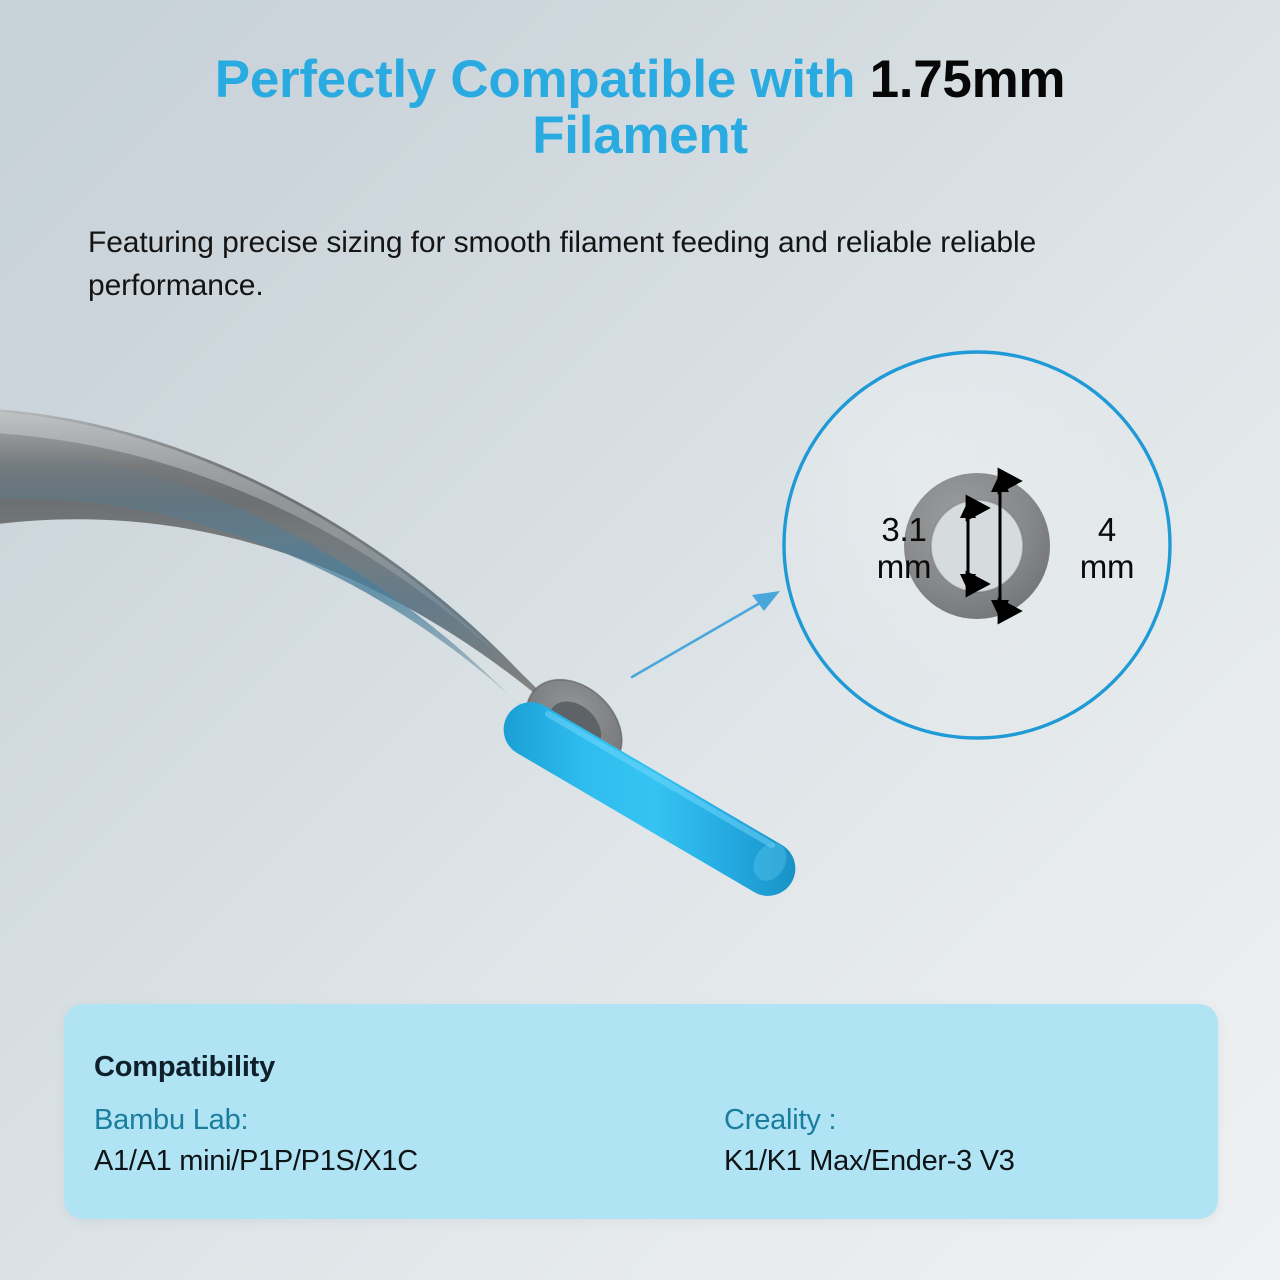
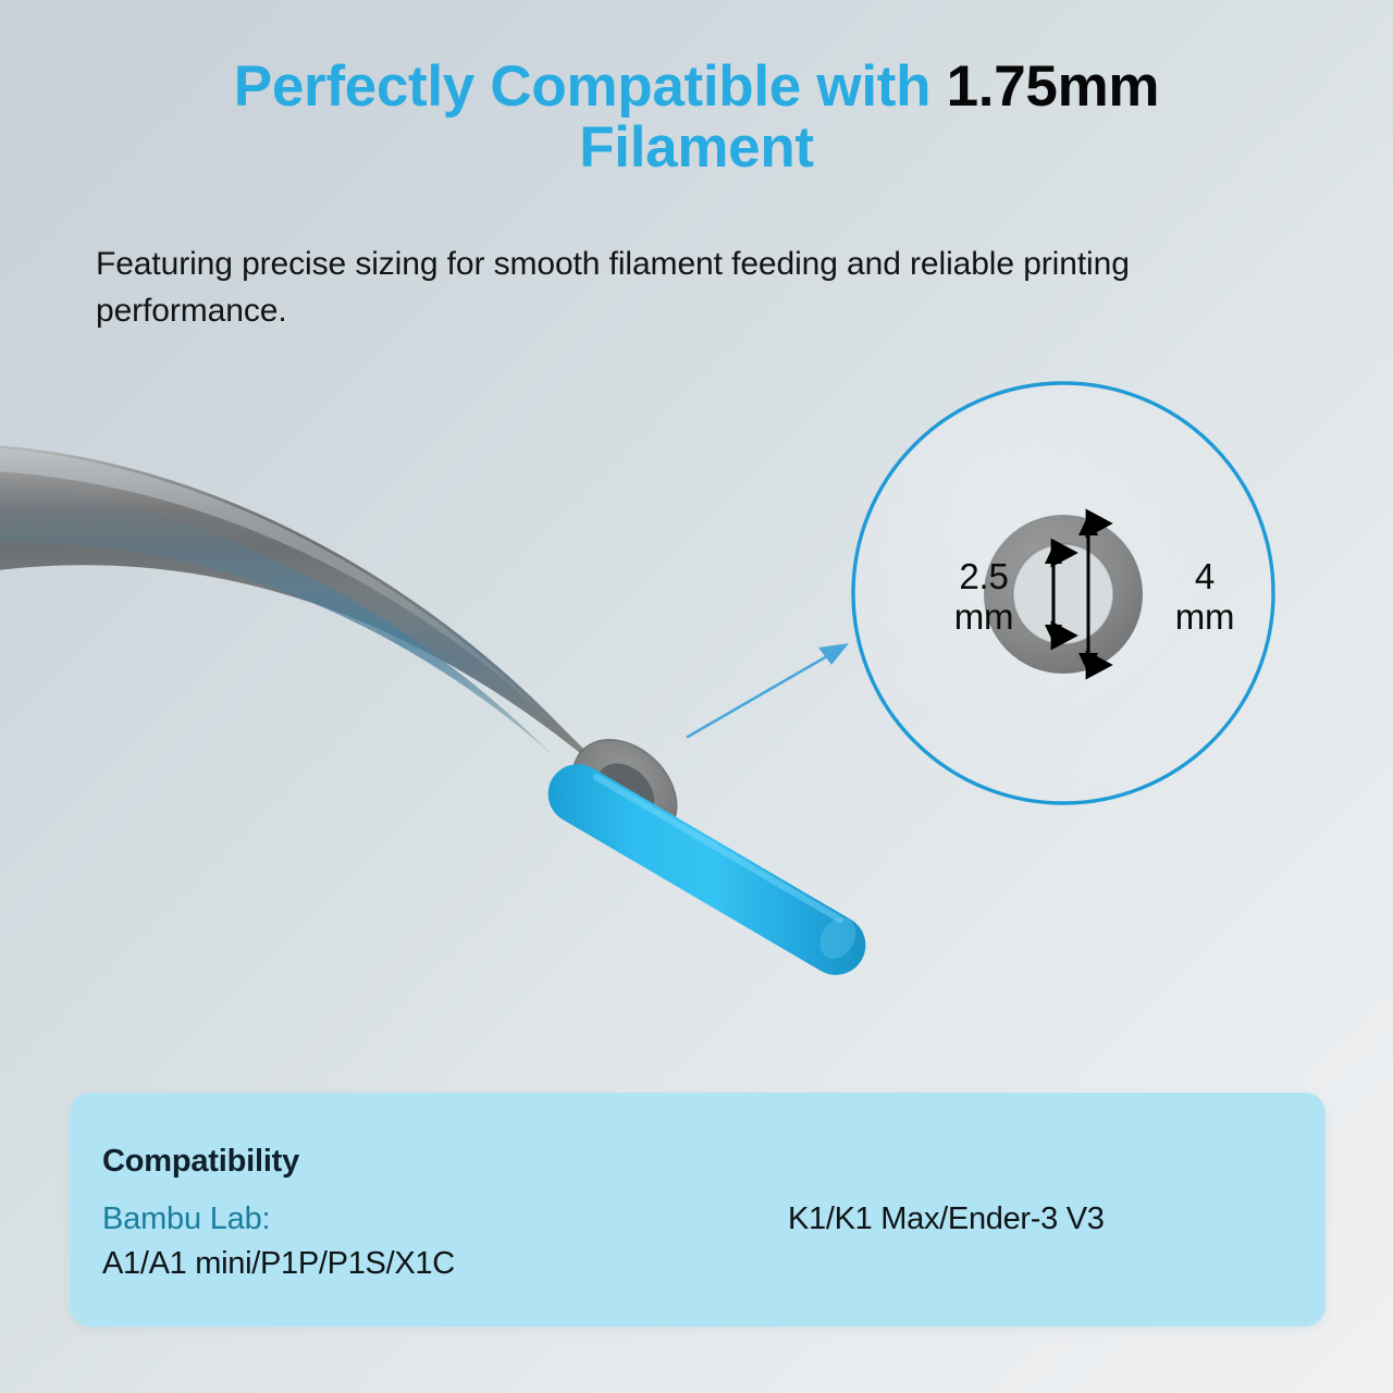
  Perfectly Compatible with 1.75mm
  Filament
- Featuring precise sizing for smooth filament feeding and reliable reliable performance.
+ Featuring precise sizing for smooth filament feeding and reliable printing performance.
- 3.1
+ 2.5
  mm
  4
  mm
  Compatibility
  Bambu Lab:
  A1/A1 mini/P1P/P1S/X1C
- Creality :
  K1/K1 Max/Ender-3 V3
